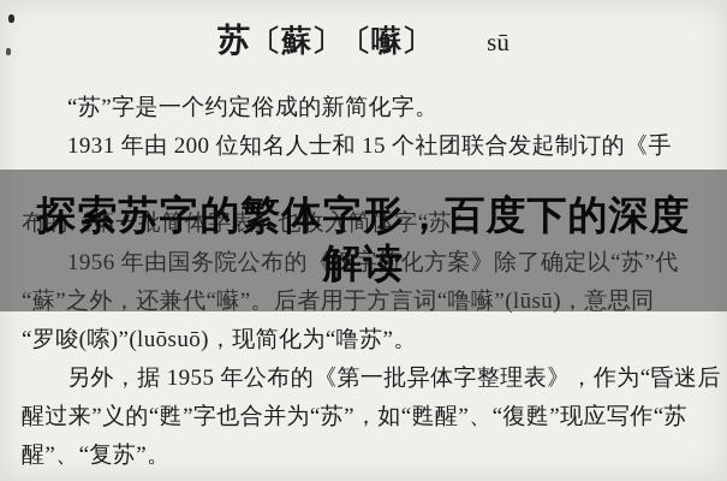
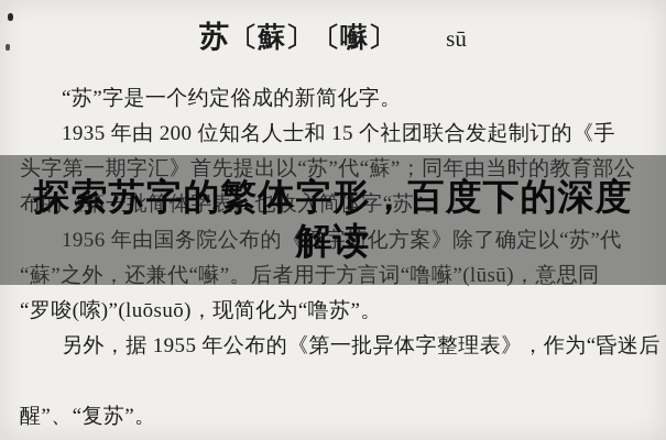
  苏
  〔蘇〕〔囌〕
  sū
  “苏”字是一个约定俗成的新简化字。
- 1931 年由 200 位知名人士和 15 个社团联合发起制订的《手
+ 1935 年由 200 位知名人士和 15 个社团联合发起制订的《手
+ 头字第一期字汇》首先提出以“苏”代“蘇”；同年由当时的教育部公
  布的《第一批简体字表》也收入简体字“苏”。
  1956 年由国务院公布的《汉字简化方案》除了确定以“苏”代
  “蘇”之外，还兼代“囌”。后者用于方言词“噜囌”(lūsū)，意思同
  “罗唆(嗦)”(luōsuō)，现简化为“噜苏”。
  另外，据 1955 年公布的《第一批异体字整理表》，作为“昏迷后
- 醒过来”义的“甦”字也合并为“苏”，如“甦醒”、“復甦”现应写作“苏
  醒”、“复苏”。
  探索苏字的繁体字形，百度下的深度解读
